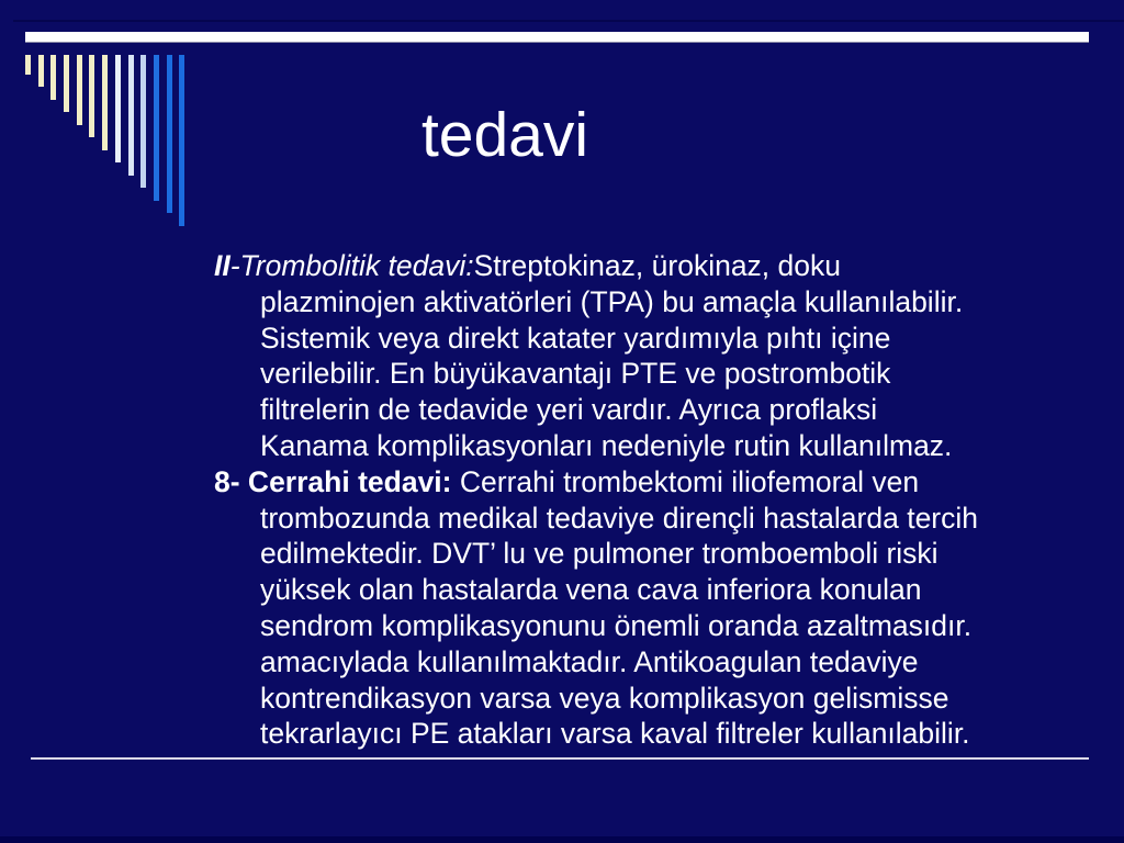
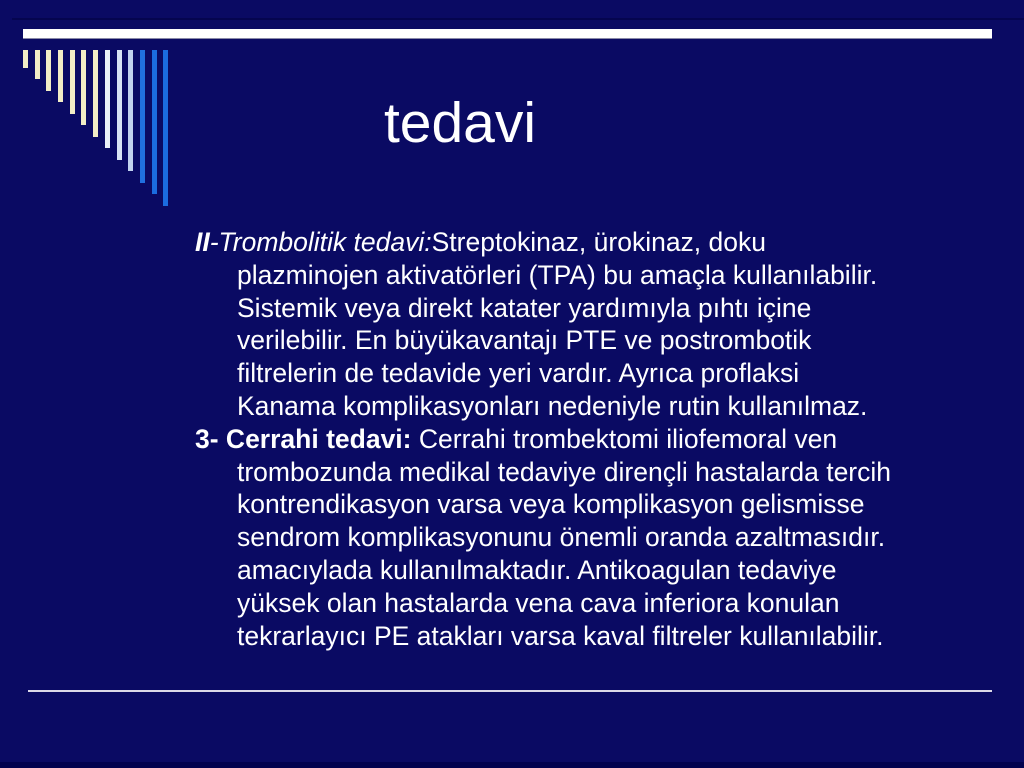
  tedavi
  II-Trombolitik tedavi:Streptokinaz, ürokinaz, doku
  plazminojen aktivatörleri (TPA) bu amaçla kullanılabilir.
  Sistemik veya direkt katater yardımıyla pıhtı içine
  verilebilir. En büyükavantajı PTE ve postrombotik
  filtrelerin de tedavide yeri vardır. Ayrıca proflaksi
  Kanama komplikasyonları nedeniyle rutin kullanılmaz.
- 8- Cerrahi tedavi: Cerrahi trombektomi iliofemoral ven
+ 3- Cerrahi tedavi: Cerrahi trombektomi iliofemoral ven
  trombozunda medikal tedaviye dirençli hastalarda tercih
- edilmektedir. DVT’ lu ve pulmoner tromboemboli riski
- yüksek olan hastalarda vena cava inferiora konulan
+ kontrendikasyon varsa veya komplikasyon gelismisse
  sendrom komplikasyonunu önemli oranda azaltmasıdır.
  amacıylada kullanılmaktadır. Antikoagulan tedaviye
- kontrendikasyon varsa veya komplikasyon gelismisse
+ yüksek olan hastalarda vena cava inferiora konulan
  tekrarlayıcı PE atakları varsa kaval filtreler kullanılabilir.
